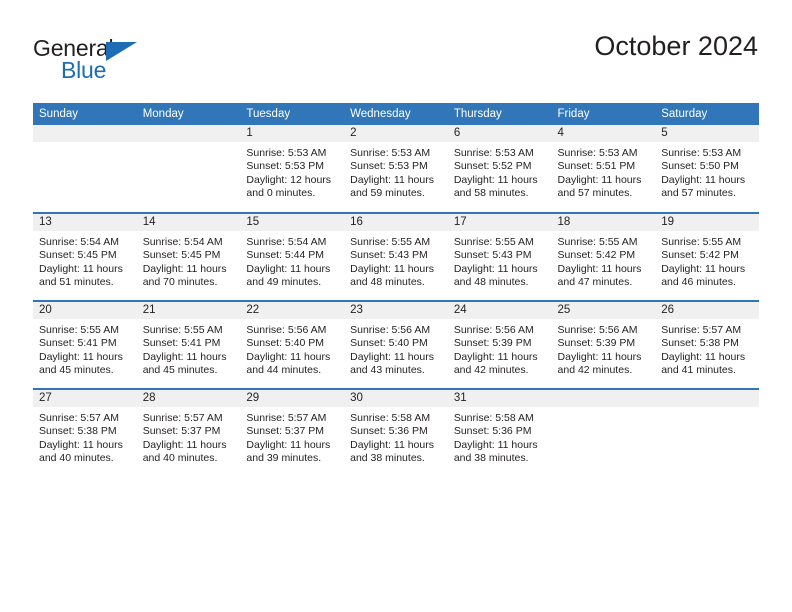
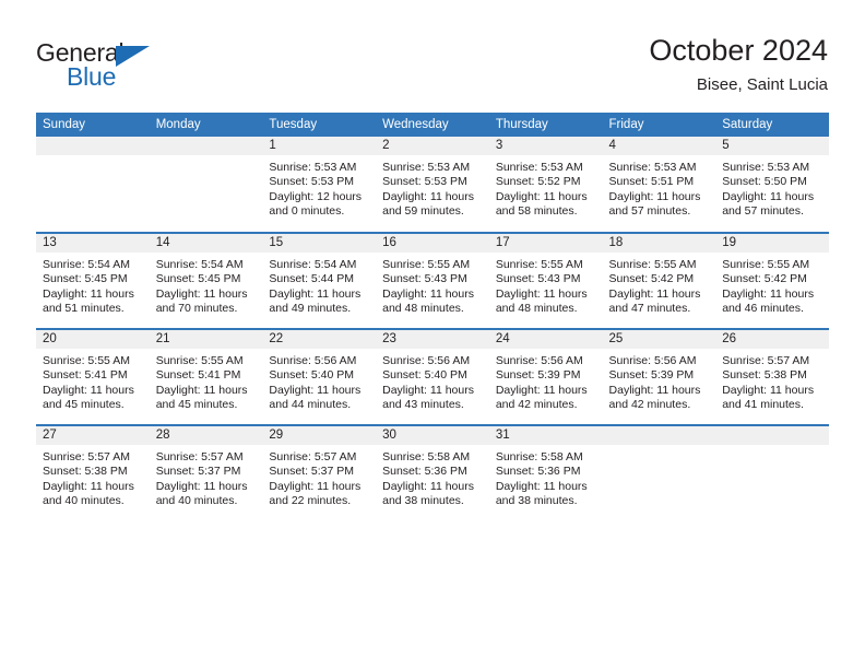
  General
  Blue
  October 2024
+ Bisee, Saint Lucia
  Sunday	Monday	Tuesday	Wednesday	Thursday	Friday	Saturday
- 		1 Sunrise: 5:53 AM Sunset: 5:53 PM Daylight: 12 hours and 0 minutes.	2 Sunrise: 5:53 AM Sunset: 5:53 PM Daylight: 11 hours and 59 minutes.	6 Sunrise: 5:53 AM Sunset: 5:52 PM Daylight: 11 hours and 58 minutes.	4 Sunrise: 5:53 AM Sunset: 5:51 PM Daylight: 11 hours and 57 minutes.	5 Sunrise: 5:53 AM Sunset: 5:50 PM Daylight: 11 hours and 57 minutes.
+ 		1 Sunrise: 5:53 AM Sunset: 5:53 PM Daylight: 12 hours and 0 minutes.	2 Sunrise: 5:53 AM Sunset: 5:53 PM Daylight: 11 hours and 59 minutes.	3 Sunrise: 5:53 AM Sunset: 5:52 PM Daylight: 11 hours and 58 minutes.	4 Sunrise: 5:53 AM Sunset: 5:51 PM Daylight: 11 hours and 57 minutes.	5 Sunrise: 5:53 AM Sunset: 5:50 PM Daylight: 11 hours and 57 minutes.
  13 Sunrise: 5:54 AM Sunset: 5:45 PM Daylight: 11 hours and 51 minutes.	14 Sunrise: 5:54 AM Sunset: 5:45 PM Daylight: 11 hours and 70 minutes.	15 Sunrise: 5:54 AM Sunset: 5:44 PM Daylight: 11 hours and 49 minutes.	16 Sunrise: 5:55 AM Sunset: 5:43 PM Daylight: 11 hours and 48 minutes.	17 Sunrise: 5:55 AM Sunset: 5:43 PM Daylight: 11 hours and 48 minutes.	18 Sunrise: 5:55 AM Sunset: 5:42 PM Daylight: 11 hours and 47 minutes.	19 Sunrise: 5:55 AM Sunset: 5:42 PM Daylight: 11 hours and 46 minutes.
  20 Sunrise: 5:55 AM Sunset: 5:41 PM Daylight: 11 hours and 45 minutes.	21 Sunrise: 5:55 AM Sunset: 5:41 PM Daylight: 11 hours and 45 minutes.	22 Sunrise: 5:56 AM Sunset: 5:40 PM Daylight: 11 hours and 44 minutes.	23 Sunrise: 5:56 AM Sunset: 5:40 PM Daylight: 11 hours and 43 minutes.	24 Sunrise: 5:56 AM Sunset: 5:39 PM Daylight: 11 hours and 42 minutes.	25 Sunrise: 5:56 AM Sunset: 5:39 PM Daylight: 11 hours and 42 minutes.	26 Sunrise: 5:57 AM Sunset: 5:38 PM Daylight: 11 hours and 41 minutes.
- 27 Sunrise: 5:57 AM Sunset: 5:38 PM Daylight: 11 hours and 40 minutes.	28 Sunrise: 5:57 AM Sunset: 5:37 PM Daylight: 11 hours and 40 minutes.	29 Sunrise: 5:57 AM Sunset: 5:37 PM Daylight: 11 hours and 39 minutes.	30 Sunrise: 5:58 AM Sunset: 5:36 PM Daylight: 11 hours and 38 minutes.	31 Sunrise: 5:58 AM Sunset: 5:36 PM Daylight: 11 hours and 38 minutes.
+ 27 Sunrise: 5:57 AM Sunset: 5:38 PM Daylight: 11 hours and 40 minutes.	28 Sunrise: 5:57 AM Sunset: 5:37 PM Daylight: 11 hours and 40 minutes.	29 Sunrise: 5:57 AM Sunset: 5:37 PM Daylight: 11 hours and 22 minutes.	30 Sunrise: 5:58 AM Sunset: 5:36 PM Daylight: 11 hours and 38 minutes.	31 Sunrise: 5:58 AM Sunset: 5:36 PM Daylight: 11 hours and 38 minutes.
